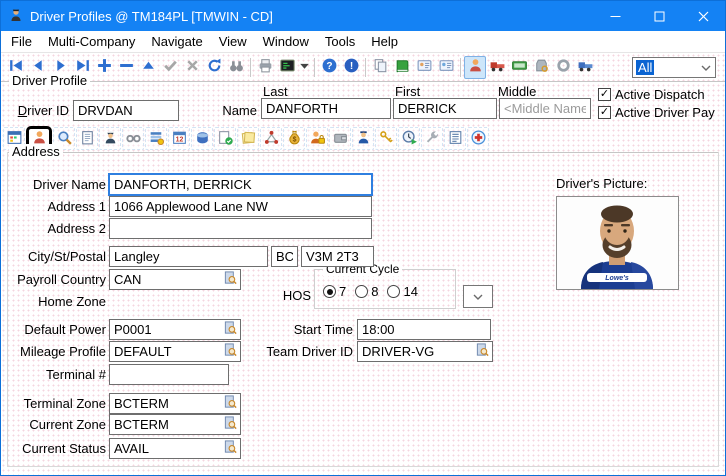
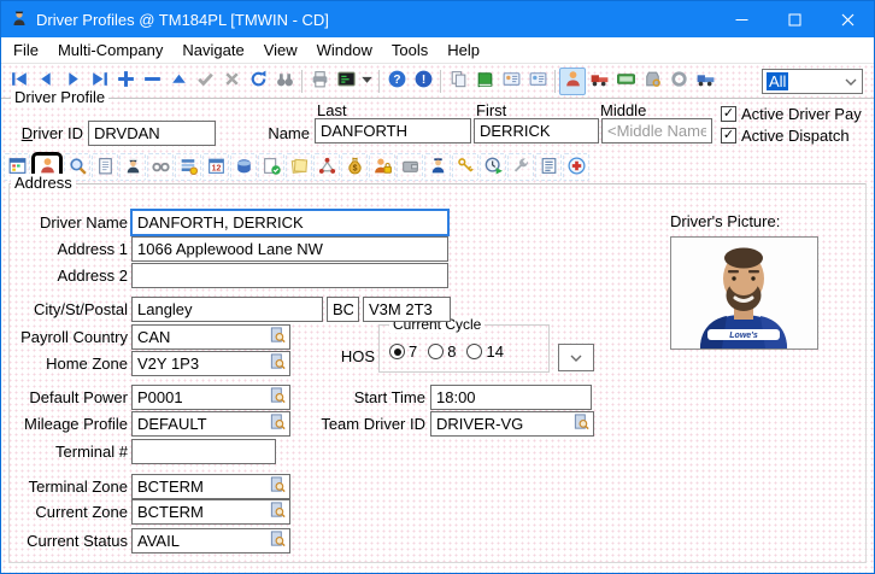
  Driver Profiles @ TM184PL [TMWIN - CD]
  File
  Multi-Company
  Navigate
  View
  Window
  Tools
  Help
  ?
  !
  All
  Driver Profile
  Driver ID
  DRVDAN
  Name
  Last
  First
  Middle
  DANFORTH
  DERRICK
  <Middle Name
  ✓
- Active Dispatch
+ Active Driver Pay
  ✓
- Active Driver Pay
+ Active Dispatch
  Address
  HOS
  Current Cycle
  7
  8
  14
  Start Time
  18:00
  Team Driver ID
  DRIVER-VG
  Driver's Picture:
  Driver Name
  DANFORTH, DERRICK
  Address 1
  1066 Applewood Lane NW
  Address 2
  City/St/Postal
  Langley
  BC
  V3M 2T3
  Payroll Country
  CAN
  Home Zone
+ V2Y 1P3
  Default Power
  P0001
  Mileage Profile
  DEFAULT
  Terminal #
  Terminal Zone
  BCTERM
  Current Zone
  BCTERM
  Current Status
  AVAIL
